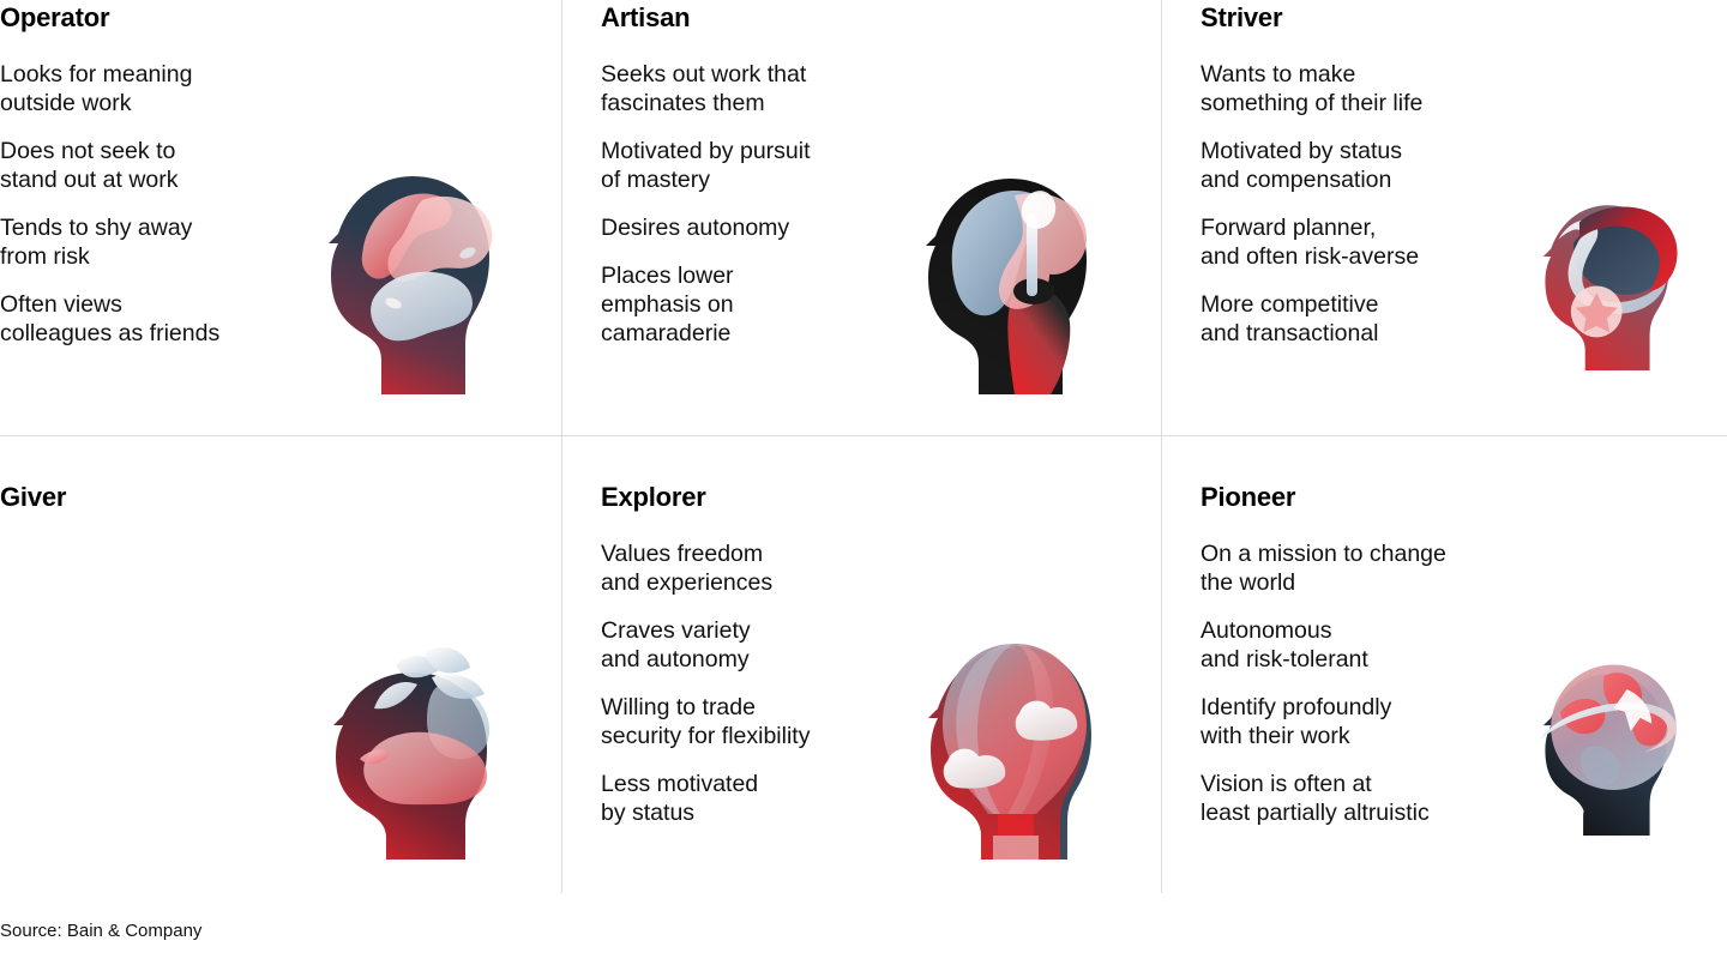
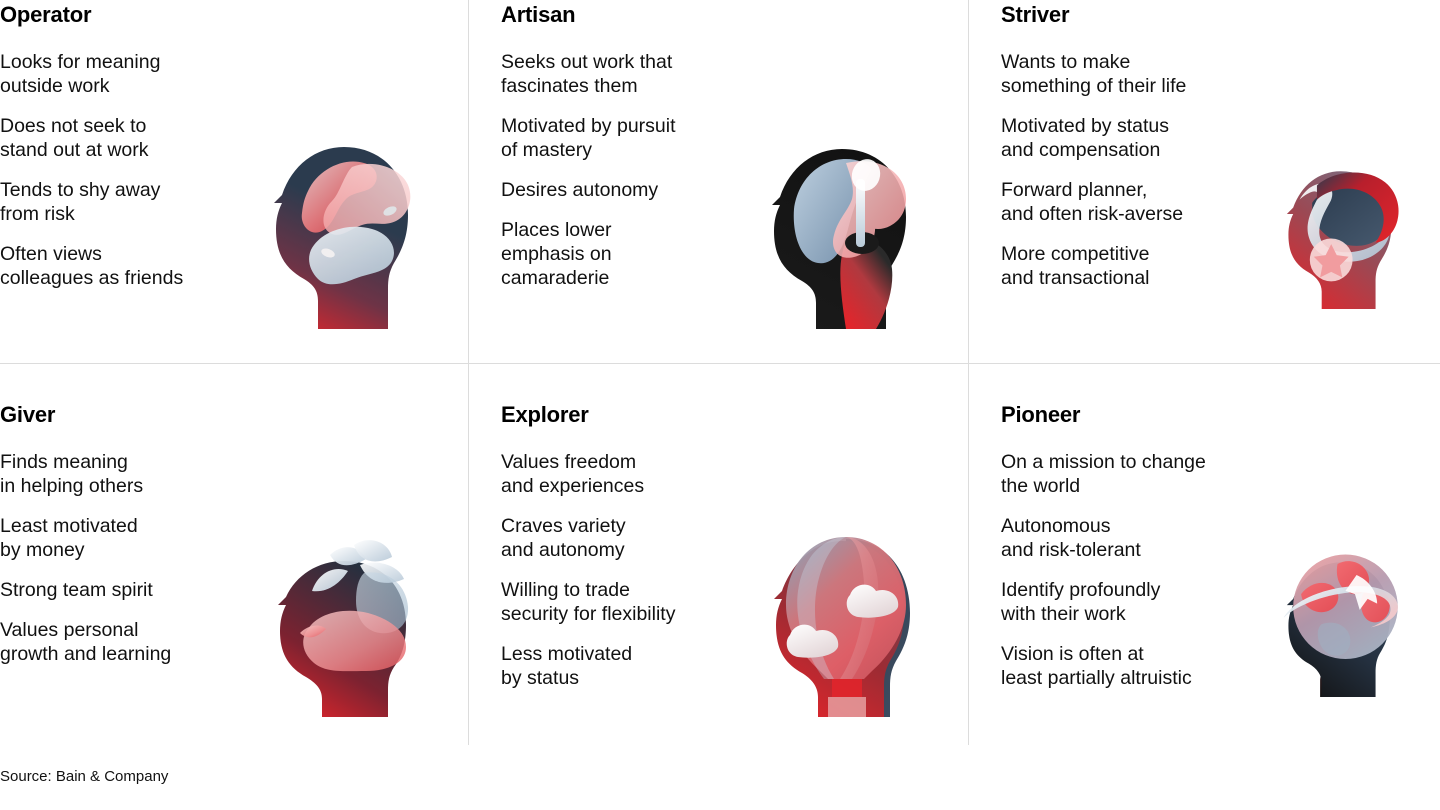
  Operator
  Looks for meaning
  outside work
  Does not seek to
  stand out at work
  Tends to shy away
  from risk
  Often views
  colleagues as friends
  Artisan
  Seeks out work that
  fascinates them
  Motivated by pursuit
  of mastery
  Desires autonomy
  Places lower
  emphasis on
  camaraderie
  Striver
  Wants to make
  something of their life
  Motivated by status
  and compensation
  Forward planner,
  and often risk-averse
  More competitive
  and transactional
  Giver
+ Finds meaning
+ in helping others
+ Least motivated
+ by money
+ Strong team spirit
+ Values personal
+ growth and learning
  Explorer
  Values freedom
  and experiences
  Craves variety
  and autonomy
  Willing to trade
  security for flexibility
  Less motivated
  by status
  Pioneer
  On a mission to change
  the world
  Autonomous
  and risk-tolerant
  Identify profoundly
  with their work
  Vision is often at
  least partially altruistic
  Source: Bain & Company
